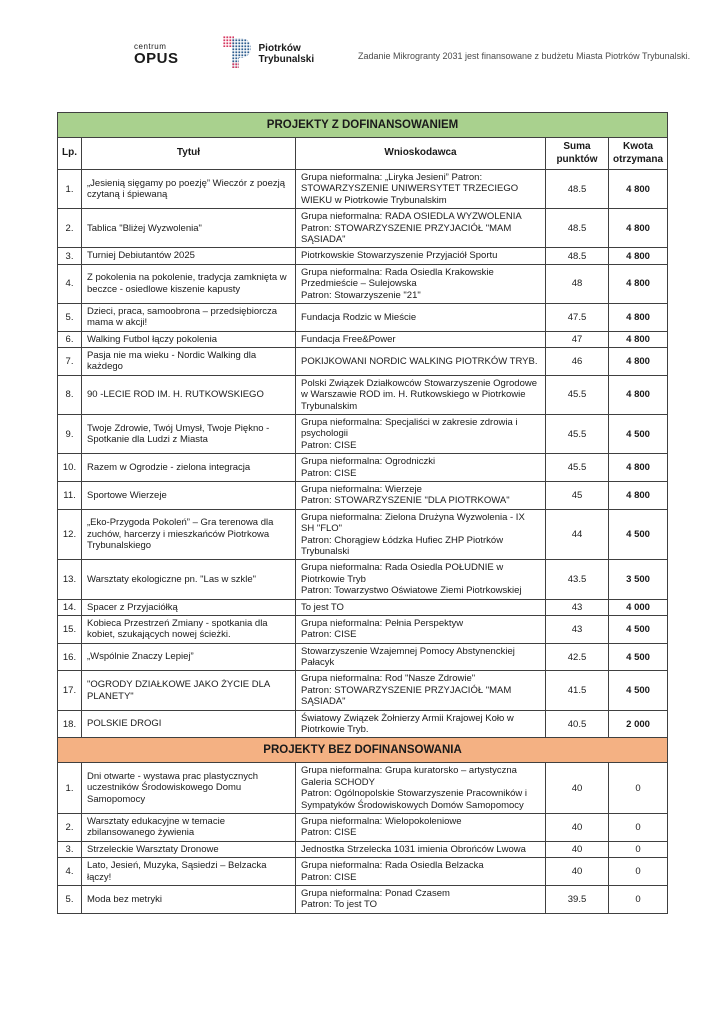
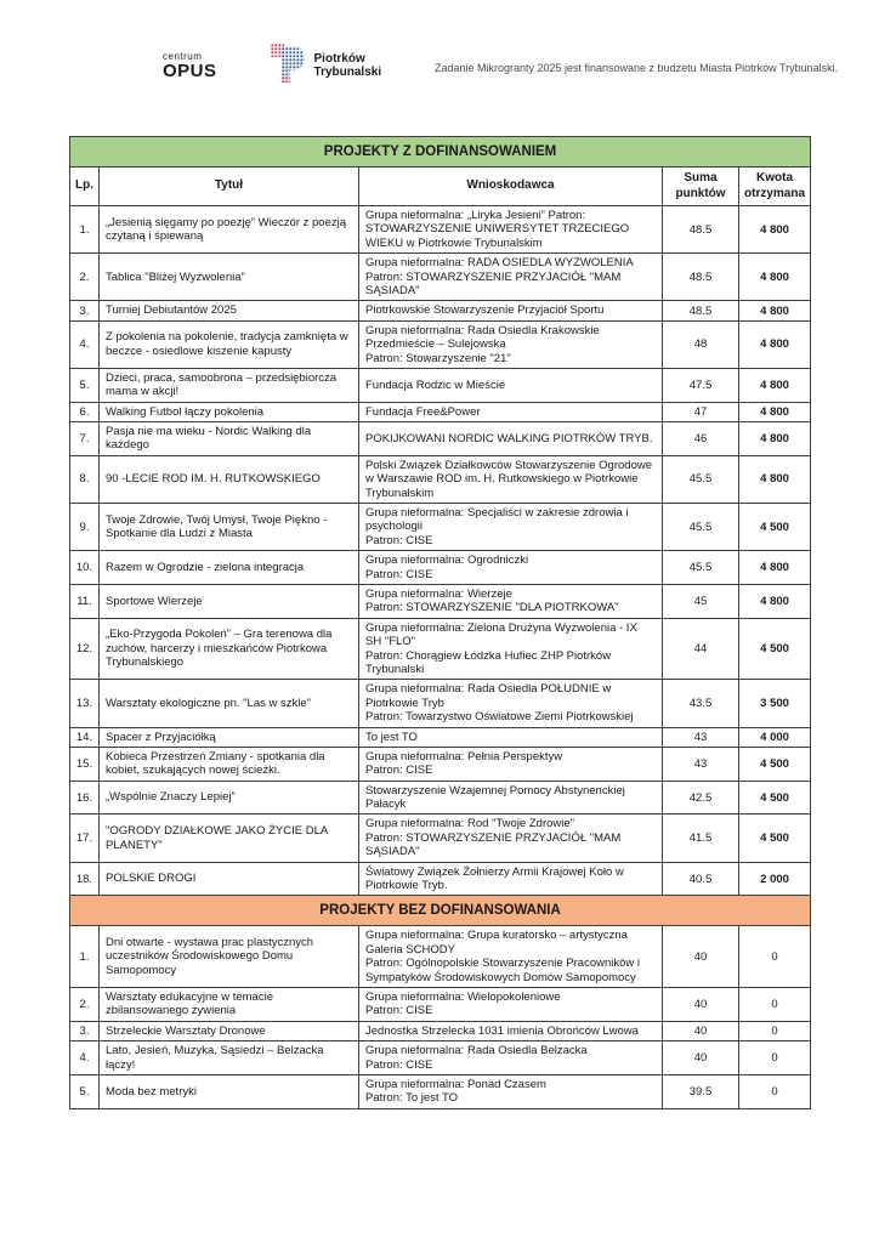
  centrum
  OPUS
  Piotrków
  Trybunalski
- Zadanie Mikrogranty 2031 jest finansowane z budżetu Miasta Piotrków Trybunalski.
+ Zadanie Mikrogranty 2025 jest finansowane z budżetu Miasta Piotrków Trybunalski.
  PROJEKTY Z DOFINANSOWANIEM
  Lp.	Tytuł	Wnioskodawca	Suma punktów	Kwota otrzymana
  1.	„Jesienią sięgamy po poezję” Wieczór z poezją czytaną i śpiewaną	Grupa nieformalna: „Liryka Jesieni” Patron: STOWARZYSZENIE UNIWERSYTET TRZECIEGO WIEKU w Piotrkowie Trybunalskim	48.5	4 800
  2.	Tablica "Bliżej Wyzwolenia"	Grupa nieformalna: RADA OSIEDLA WYZWOLENIA Patron: STOWARZYSZENIE PRZYJACIÓŁ "MAM SĄSIADA"	48.5	4 800
  3.	Turniej Debiutantów 2025	Piotrkowskie Stowarzyszenie Przyjaciół Sportu	48.5	4 800
  4.	Z pokolenia na pokolenie, tradycja zamknięta w beczce - osiedlowe kiszenie kapusty	Grupa nieformalna: Rada Osiedla Krakowskie Przedmieście – Sulejowska Patron: Stowarzyszenie "21"	48	4 800
  5.	Dzieci, praca, samoobrona – przedsiębiorcza mama w akcji!	Fundacja Rodzic w Mieście	47.5	4 800
  6.	Walking Futbol łączy pokolenia	Fundacja Free&Power	47	4 800
  7.	Pasja nie ma wieku - Nordic Walking dla każdego	POKIJKOWANI NORDIC WALKING PIOTRKÓW TRYB.	46	4 800
  8.	90 -LECIE ROD IM. H. RUTKOWSKIEGO	Polski Związek Działkowców Stowarzyszenie Ogrodowe w Warszawie ROD im. H. Rutkowskiego w Piotrkowie Trybunalskim	45.5	4 800
  9.	Twoje Zdrowie, Twój Umysł, Twoje Piękno - Spotkanie dla Ludzi z Miasta	Grupa nieformalna: Specjaliści w zakresie zdrowia i psychologii Patron: CISE	45.5	4 500
  10.	Razem w Ogrodzie - zielona integracja	Grupa nieformalna: Ogrodniczki Patron: CISE	45.5	4 800
  11.	Sportowe Wierzeje	Grupa nieformalna: Wierzeje Patron: STOWARZYSZENIE "DLA PIOTRKOWA"	45	4 800
  12.	„Eko-Przygoda Pokoleń” – Gra terenowa dla zuchów, harcerzy i mieszkańców Piotrkowa Trybunalskiego	Grupa nieformalna: Zielona Drużyna Wyzwolenia - IX SH "FLO" Patron: Chorągiew Łódzka Hufiec ZHP Piotrków Trybunalski	44	4 500
  13.	Warsztaty ekologiczne pn. "Las w szkle"	Grupa nieformalna: Rada Osiedla POŁUDNIE w Piotrkowie Tryb Patron: Towarzystwo Oświatowe Ziemi Piotrkowskiej	43.5	3 500
  14.	Spacer z Przyjaciółką	To jest TO	43	4 000
  15.	Kobieca Przestrzeń Zmiany - spotkania dla kobiet, szukających nowej ścieżki.	Grupa nieformalna: Pełnia Perspektyw Patron: CISE	43	4 500
  16.	„Wspólnie Znaczy Lepiej”	Stowarzyszenie Wzajemnej Pomocy Abstynenckiej Pałacyk	42.5	4 500
- 17.	"OGRODY DZIAŁKOWE JAKO ŻYCIE DLA PLANETY"	Grupa nieformalna: Rod "Nasze Zdrowie" Patron: STOWARZYSZENIE PRZYJACIÓŁ "MAM SĄSIADA"	41.5	4 500
+ 17.	"OGRODY DZIAŁKOWE JAKO ŻYCIE DLA PLANETY"	Grupa nieformalna: Rod "Twoje Zdrowie" Patron: STOWARZYSZENIE PRZYJACIÓŁ "MAM SĄSIADA"	41.5	4 500
  18.	POLSKIE DROGI	Światowy Związek Żołnierzy Armii Krajowej Koło w Piotrkowie Tryb.	40.5	2 000
  PROJEKTY BEZ DOFINANSOWANIA
  1.	Dni otwarte - wystawa prac plastycznych uczestników Środowiskowego Domu Samopomocy	Grupa nieformalna: Grupa kuratorsko – artystyczna Galeria SCHODY Patron: Ogólnopolskie Stowarzyszenie Pracowników i Sympatyków Środowiskowych Domów Samopomocy	40	0
  2.	Warsztaty edukacyjne w temacie zbilansowanego żywienia	Grupa nieformalna: Wielopokoleniowe Patron: CISE	40	0
  3.	Strzeleckie Warsztaty Dronowe	Jednostka Strzelecka 1031 imienia Obrońców Lwowa	40	0
  4.	Lato, Jesień, Muzyka, Sąsiedzi – Belzacka łączy!	Grupa nieformalna: Rada Osiedla Belzacka Patron: CISE	40	0
  5.	Moda bez metryki	Grupa nieformalna: Ponad Czasem Patron: To jest TO	39.5	0
